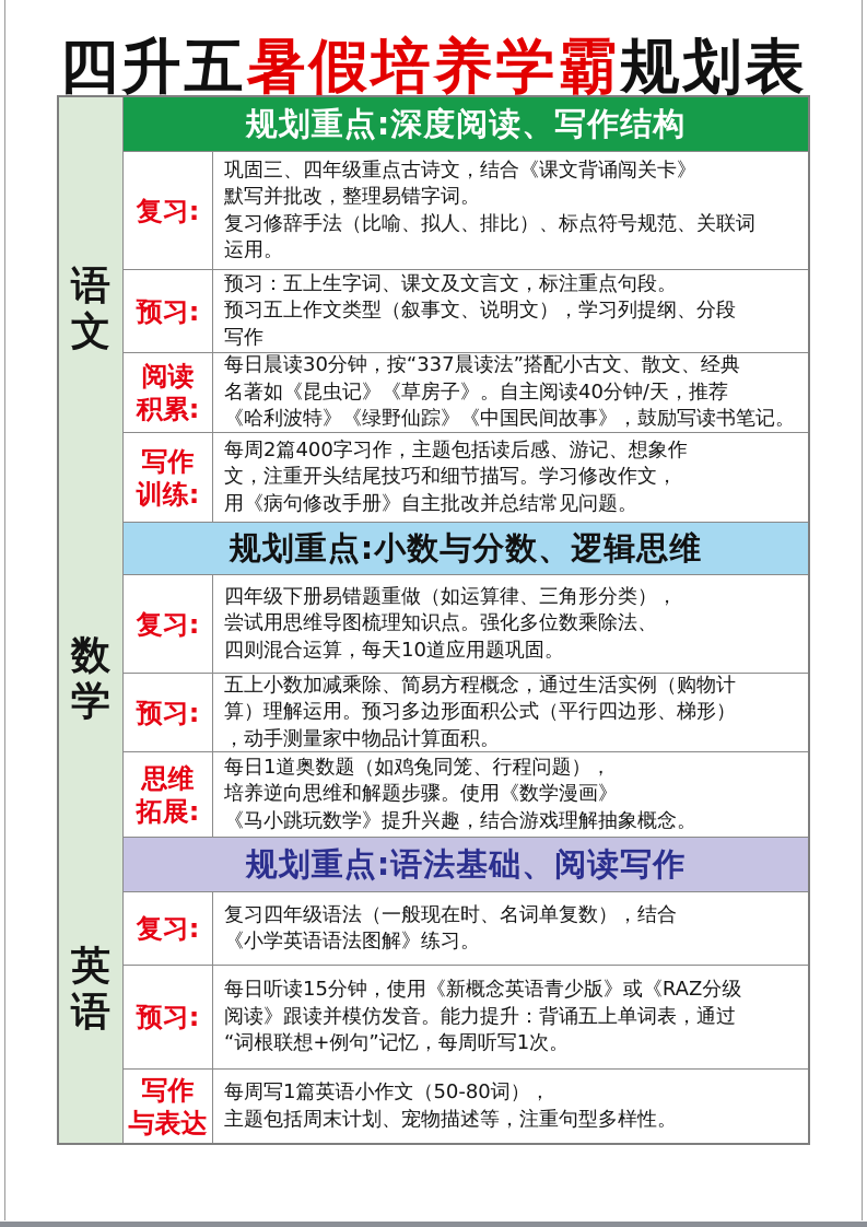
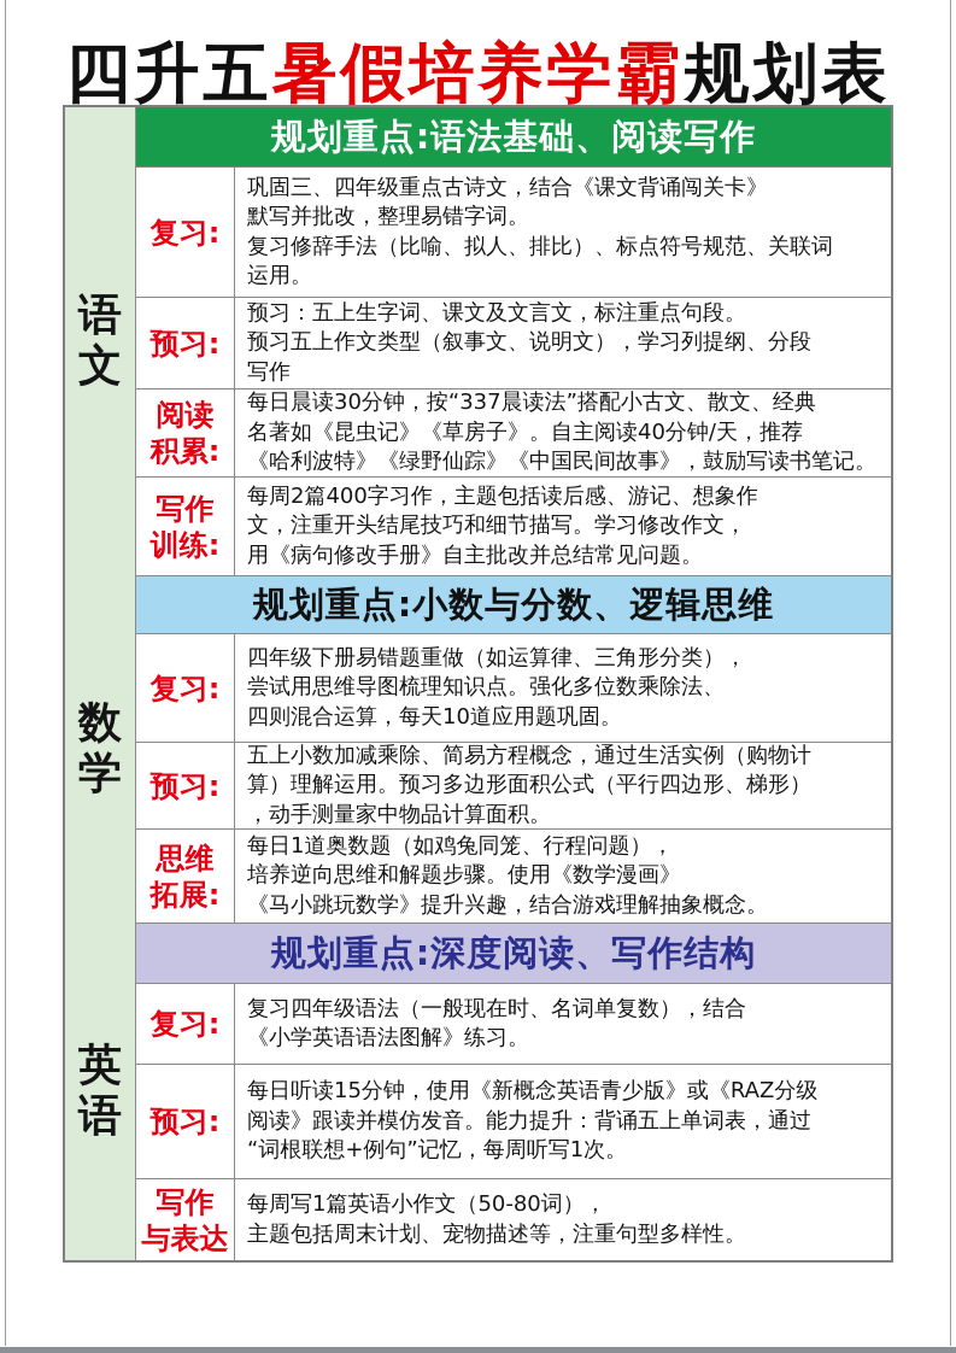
  四升五暑假培养学霸规划表
  语
  文
  数
  学
  英
  语
- 规划重点:深度阅读、写作结构
+ 规划重点:语法基础、阅读写作
  复习:
  巩固三、四年级重点古诗文，结合《课文背诵闯关卡》
  默写并批改，整理易错字词。
  复习修辞手法（比喻、拟人、排比）、标点符号规范、关联词
  运用。
  预习:
  预习：五上生字词、课文及文言文，标注重点句段。
  预习五上作文类型（叙事文、说明文），学习列提纲、分段
  写作
  阅读
  积累:
  每日晨读30分钟，按“337晨读法”搭配小古文、散文、经典
  名著如《昆虫记》《草房子》。自主阅读40分钟/天，推荐
  《哈利波特》《绿野仙踪》《中国民间故事》，鼓励写读书笔记。
  写作
  训练:
  每周2篇400字习作，主题包括读后感、游记、想象作
  文，注重开头结尾技巧和细节描写。学习修改作文，
  用《病句修改手册》自主批改并总结常见问题。
  规划重点:小数与分数、逻辑思维
  复习:
  四年级下册易错题重做（如运算律、三角形分类），
  尝试用思维导图梳理知识点。强化多位数乘除法、
  四则混合运算，每天10道应用题巩固。
  预习:
  五上小数加减乘除、简易方程概念，通过生活实例（购物计
  算）理解运用。预习多边形面积公式（平行四边形、梯形）
  ，动手测量家中物品计算面积。
  思维
  拓展:
  每日1道奥数题（如鸡兔同笼、行程问题），
  培养逆向思维和解题步骤。使用《数学漫画》
  《马小跳玩数学》提升兴趣，结合游戏理解抽象概念。
- 规划重点:语法基础、阅读写作
+ 规划重点:深度阅读、写作结构
  复习:
  复习四年级语法（一般现在时、名词单复数），结合
  《小学英语语法图解》练习。
  预习:
  每日听读15分钟，使用《新概念英语青少版》或《RAZ分级
  阅读》跟读并模仿发音。能力提升：背诵五上单词表，通过
  “词根联想+例句”记忆，每周听写1次。
  写作
  与表达
  每周写1篇英语小作文（50-80词），
  主题包括周末计划、宠物描述等，注重句型多样性。
